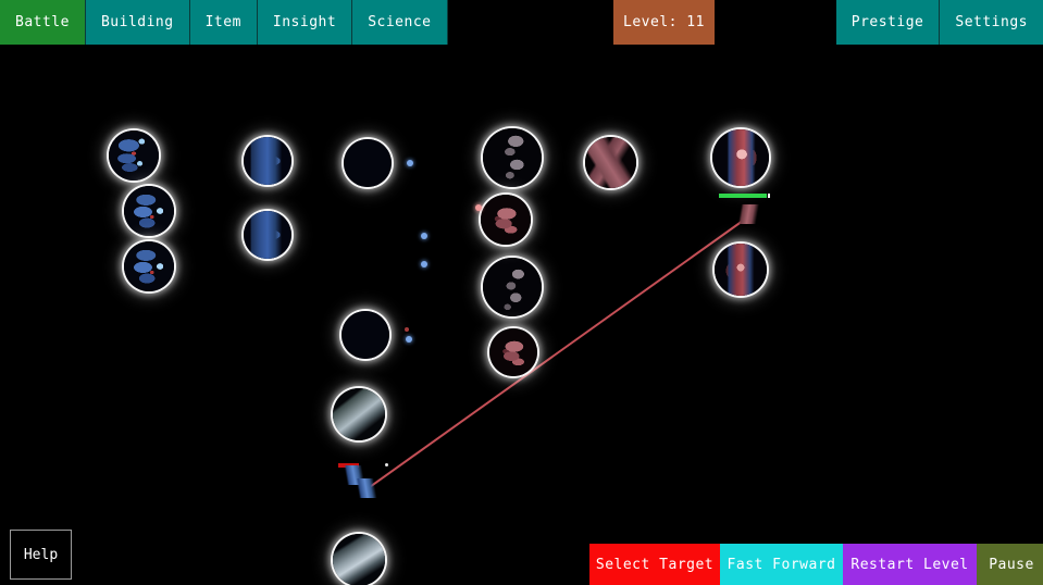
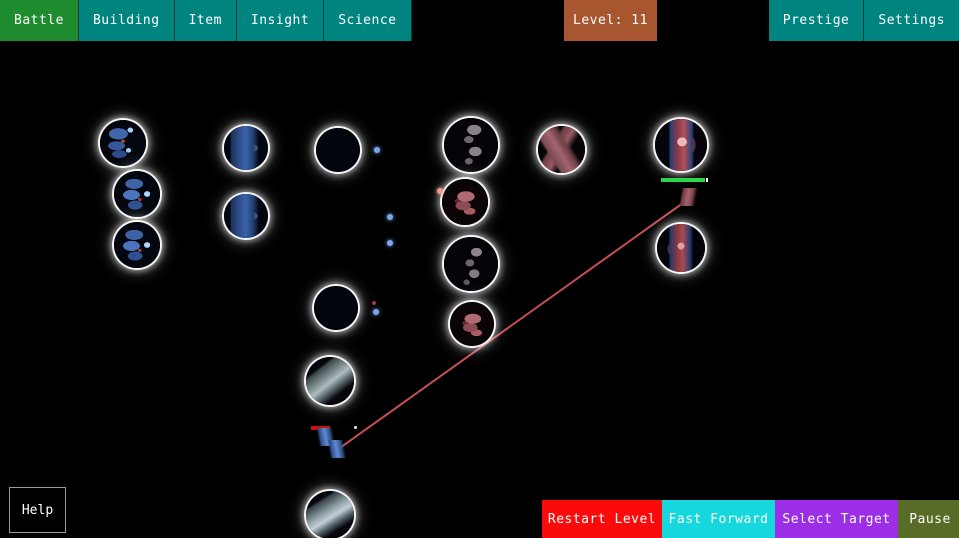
  Battle
  Building
  Item
  Insight
  Science
  Level: 11
  Prestige
  Settings
  Help
- Select Target
+ Restart Level
  Fast Forward
- Restart Level
+ Select Target
  Pause
